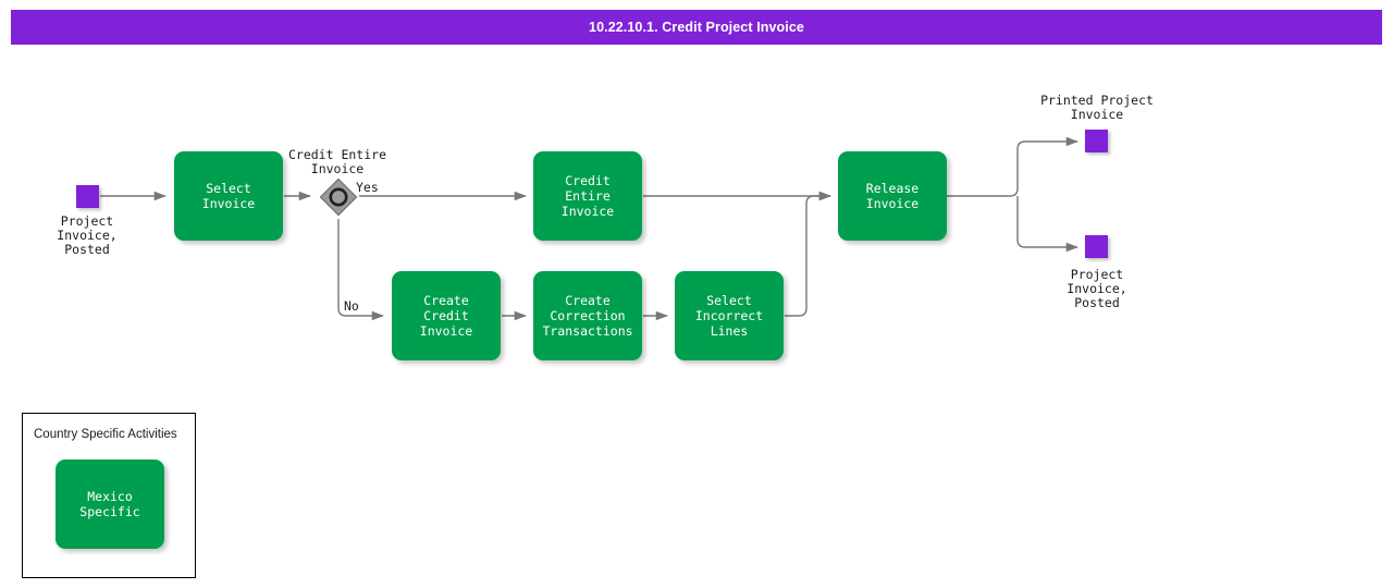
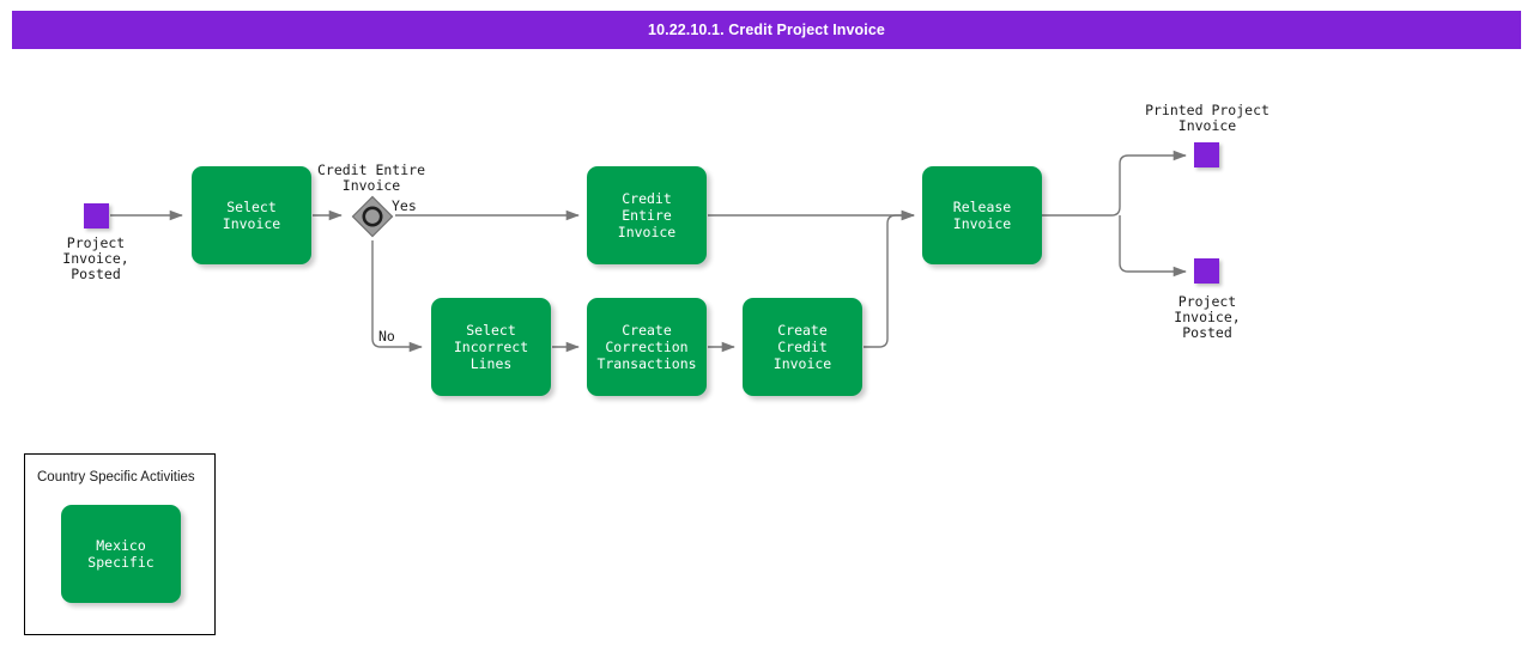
  10.22.10.1. Credit Project Invoice
  Project
  Invoice,
  Posted
  Select Invoice
  Credit Entire
  Invoice
  Yes
  No
  Credit Entire Invoice
- Create Credit Invoice
+ Select Incorrect Lines
  Create Correction Transactions
- Select Incorrect Lines
+ Create Credit Invoice
  Release Invoice
  Printed Project
  Invoice
  Project
  Invoice,
  Posted
  Country Specific Activities
  Mexico Specific
